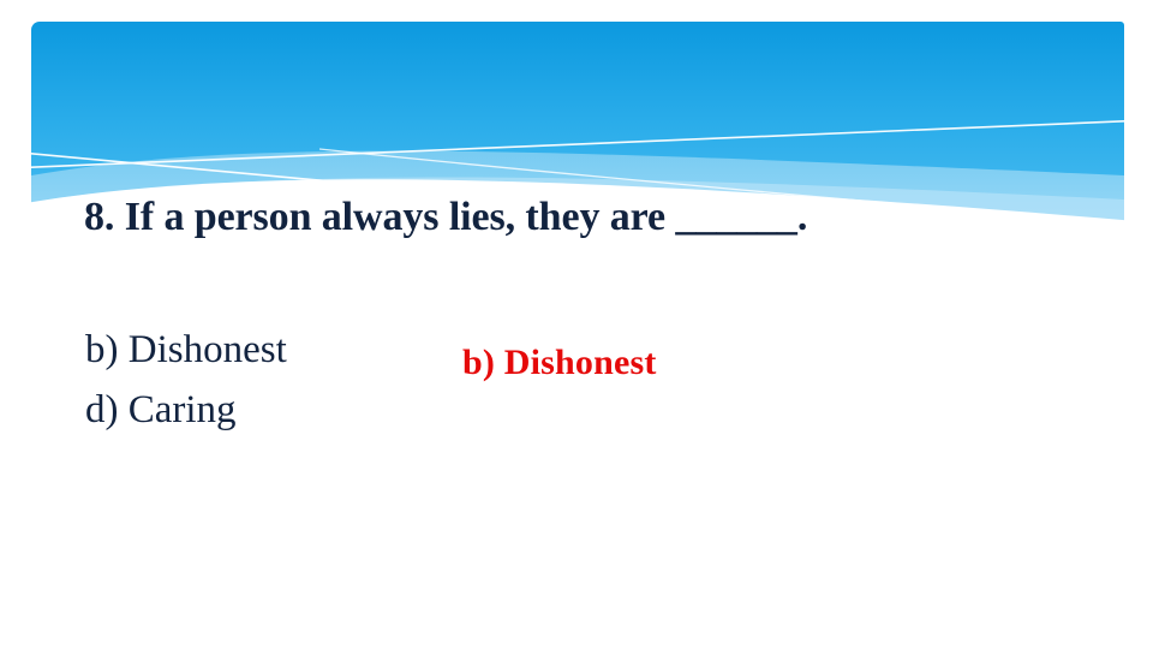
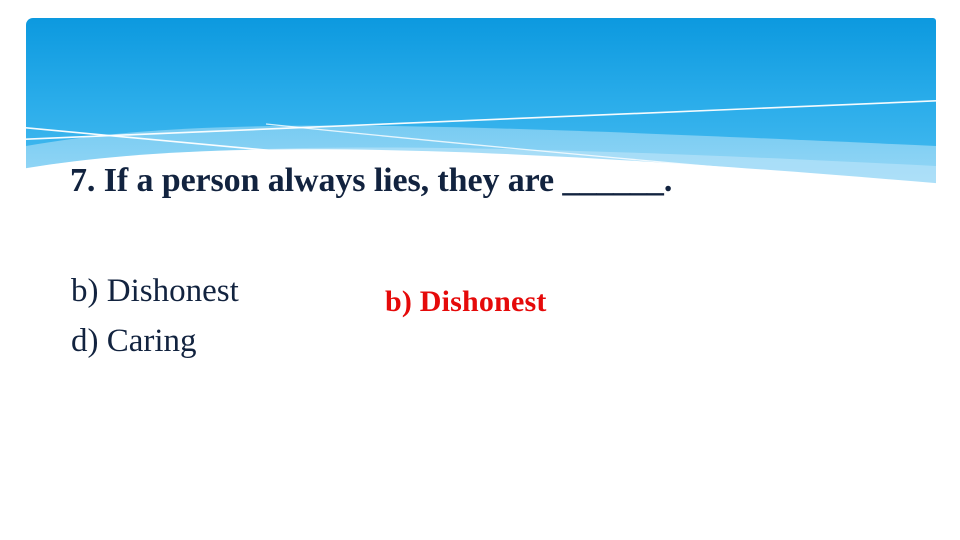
- 8. If a person always lies, they are ______.
+ 7. If a person always lies, they are ______.
  b) Dishonest
  d) Caring
  b) Dishonest
